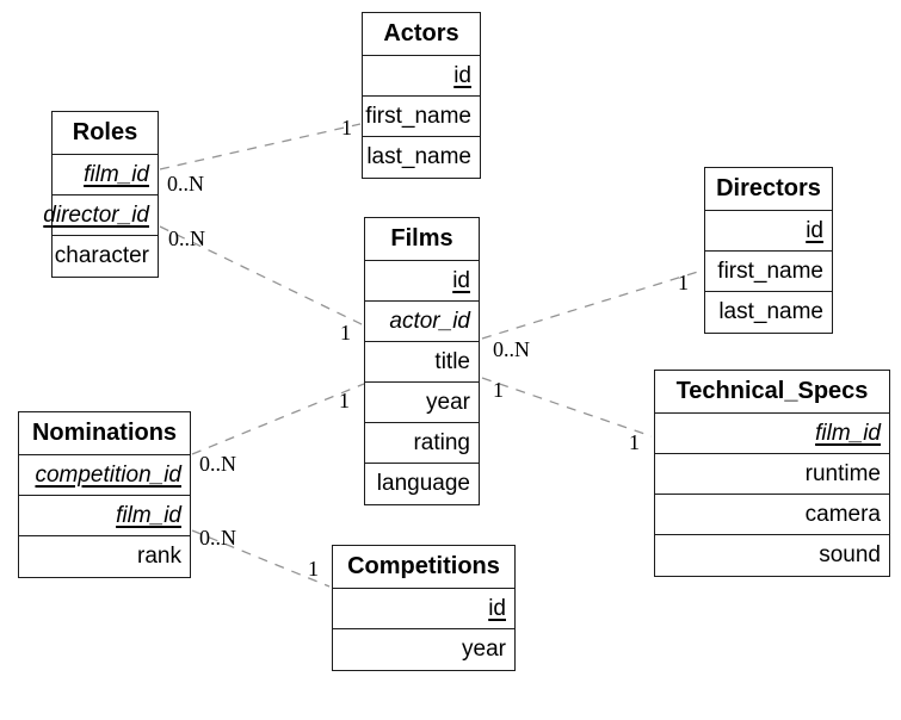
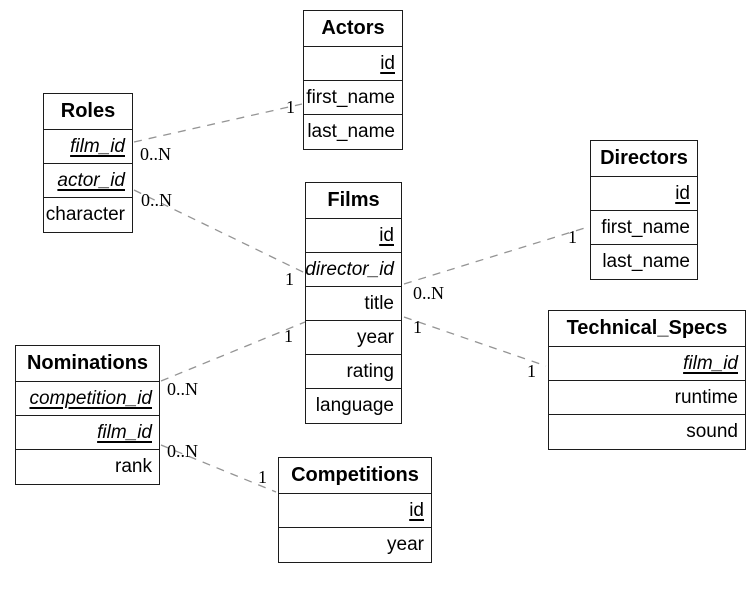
  Roles
  film_id
- director_id
+ actor_id
  character
  Actors
  id
  first_name
  last_name
  Films
  id
- actor_id
+ director_id
  title
  year
  rating
  language
  Directors
  id
  first_name
  last_name
  Technical_Specs
  film_id
  runtime
- camera
  sound
  Nominations
  competition_id
  film_id
  rank
  Competitions
  id
  year
  0..N
  1
  0..N
  1
  0..N
  1
  1
  1
  0..N
  1
  0..N
  1
